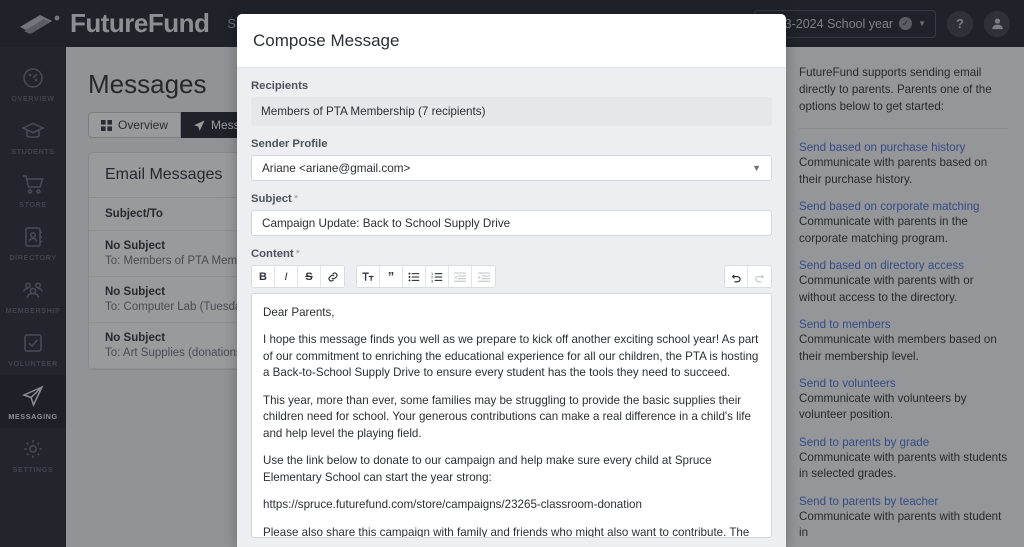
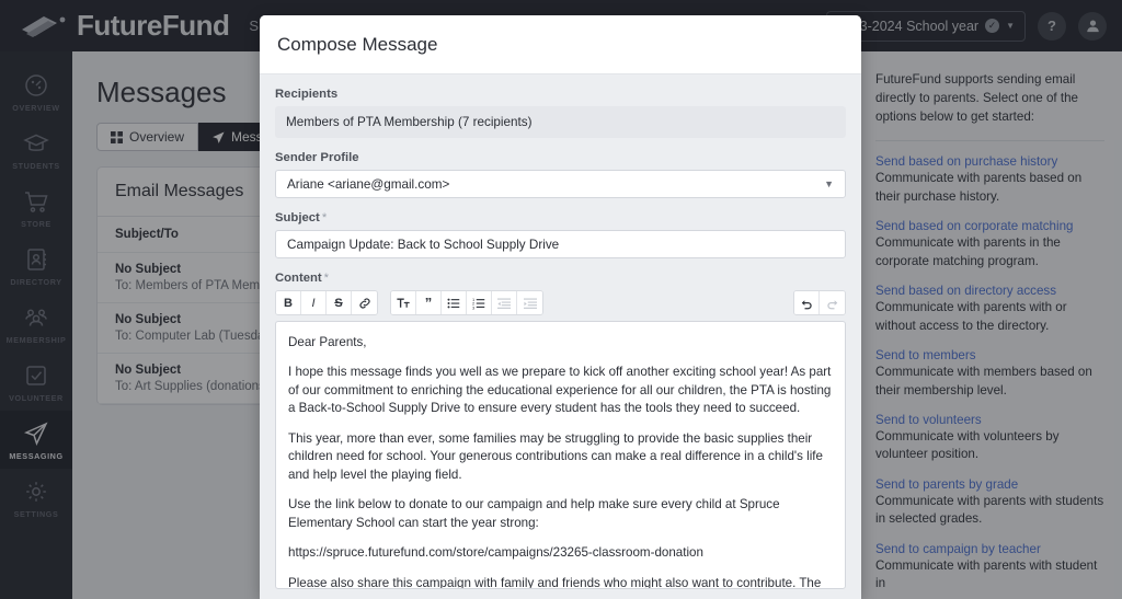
  FutureFund
  3-2024 School year
  ✓
  ▼
  ?
  OVERVIEW
  STUDENTS
  STORE
  DIRECTORY
  MEMBERSHIP
  VOLUNTEER
  MESSAGING
  SETTINGS
  Messages
  Overview
  Email Messages
  Subject/To
  No Subject
  To: Members of PTA Mem
  No Subject
  To: Computer Lab (Tuesd
  No Subject
  To: Art Supplies (donation
- FutureFund supports sending email directly to parents. Parents one of the options below to get started:
+ FutureFund supports sending email directly to parents. Select one of the options below to get started:
  Send based on purchase history
  Communicate with parents based on their purchase history.
  Send based on corporate matching
  Communicate with parents in the corporate matching program.
  Send based on directory access
  Communicate with parents with or without access to the directory.
  Send to members
  Communicate with members based on their membership level.
  Send to volunteers
  Communicate with volunteers by volunteer position.
  Send to parents by grade
  Communicate with parents with students in selected grades.
- Send to parents by teacher
+ Send to campaign by teacher
  Communicate with parents with student in
  Compose Message
  Recipients
  Members of PTA Membership (7 recipients)
  Sender Profile
  Ariane <ariane@gmail.com>
  ▼
  Subject *
  Campaign Update: Back to School Supply Drive
  Content *
  B
  I
  S
  ”
  Dear Parents,
  I hope this message finds you well as we prepare to kick off another exciting school year! As part of our commitment to enriching the educational experience for all our children, the PTA is hosting a Back-to-School Supply Drive to ensure every student has the tools they need to succeed.
  This year, more than ever, some families may be struggling to provide the basic supplies their children need for school. Your generous contributions can make a real difference in a child's life and help level the playing field.
  Use the link below to donate to our campaign and help make sure every child at Spruce Elementary School can start the year strong:
  https://spruce.futurefund.com/store/campaigns/23265-classroom-donation
